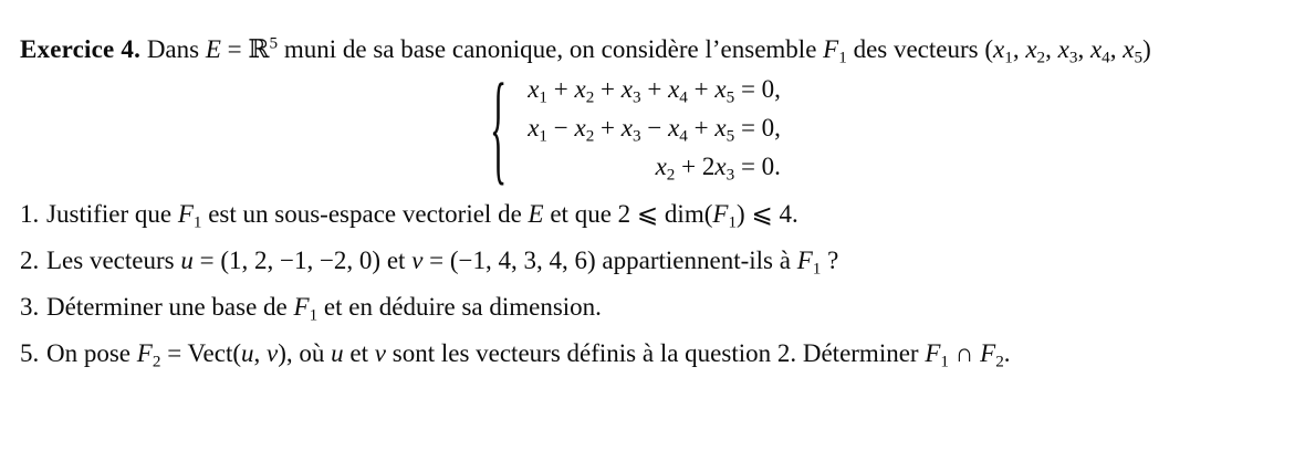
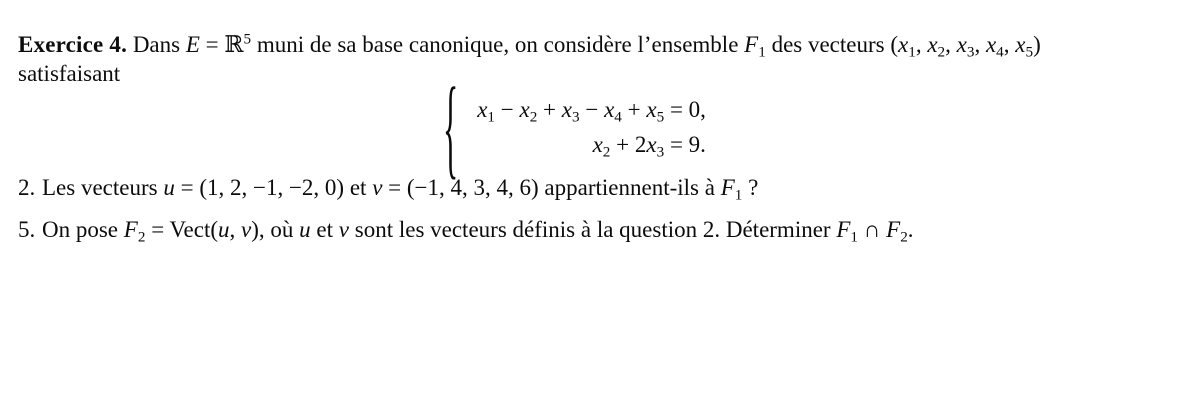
  Exercice 4. Dans E = ℝ5 muni de sa base canonique, on considère l’ensemble F1 des vecteurs (x1, x2, x3, x4, x5)
+ satisfaisant
  {
- x1 + x2 + x3 + x4 + x5 = 0,
  x1 − x2 + x3 − x4 + x5 = 0,
- x2 + 2x3 = 0.
+ x2 + 2x3 = 9.
- 1.
- Justifier que F1 est un sous-espace vectoriel de E et que 2 ⩽ dim(F1) ⩽ 4.
  2.
  Les vecteurs u = (1, 2, −1, −2, 0) et v = (−1, 4, 3, 4, 6) appartiennent-ils à F1 ?
- 3.
- Déterminer une base de F1 et en déduire sa dimension.
  5.
  On pose F2 = Vect(u, v), où u et v sont les vecteurs définis à la question 2. Déterminer F1 ∩ F2.
